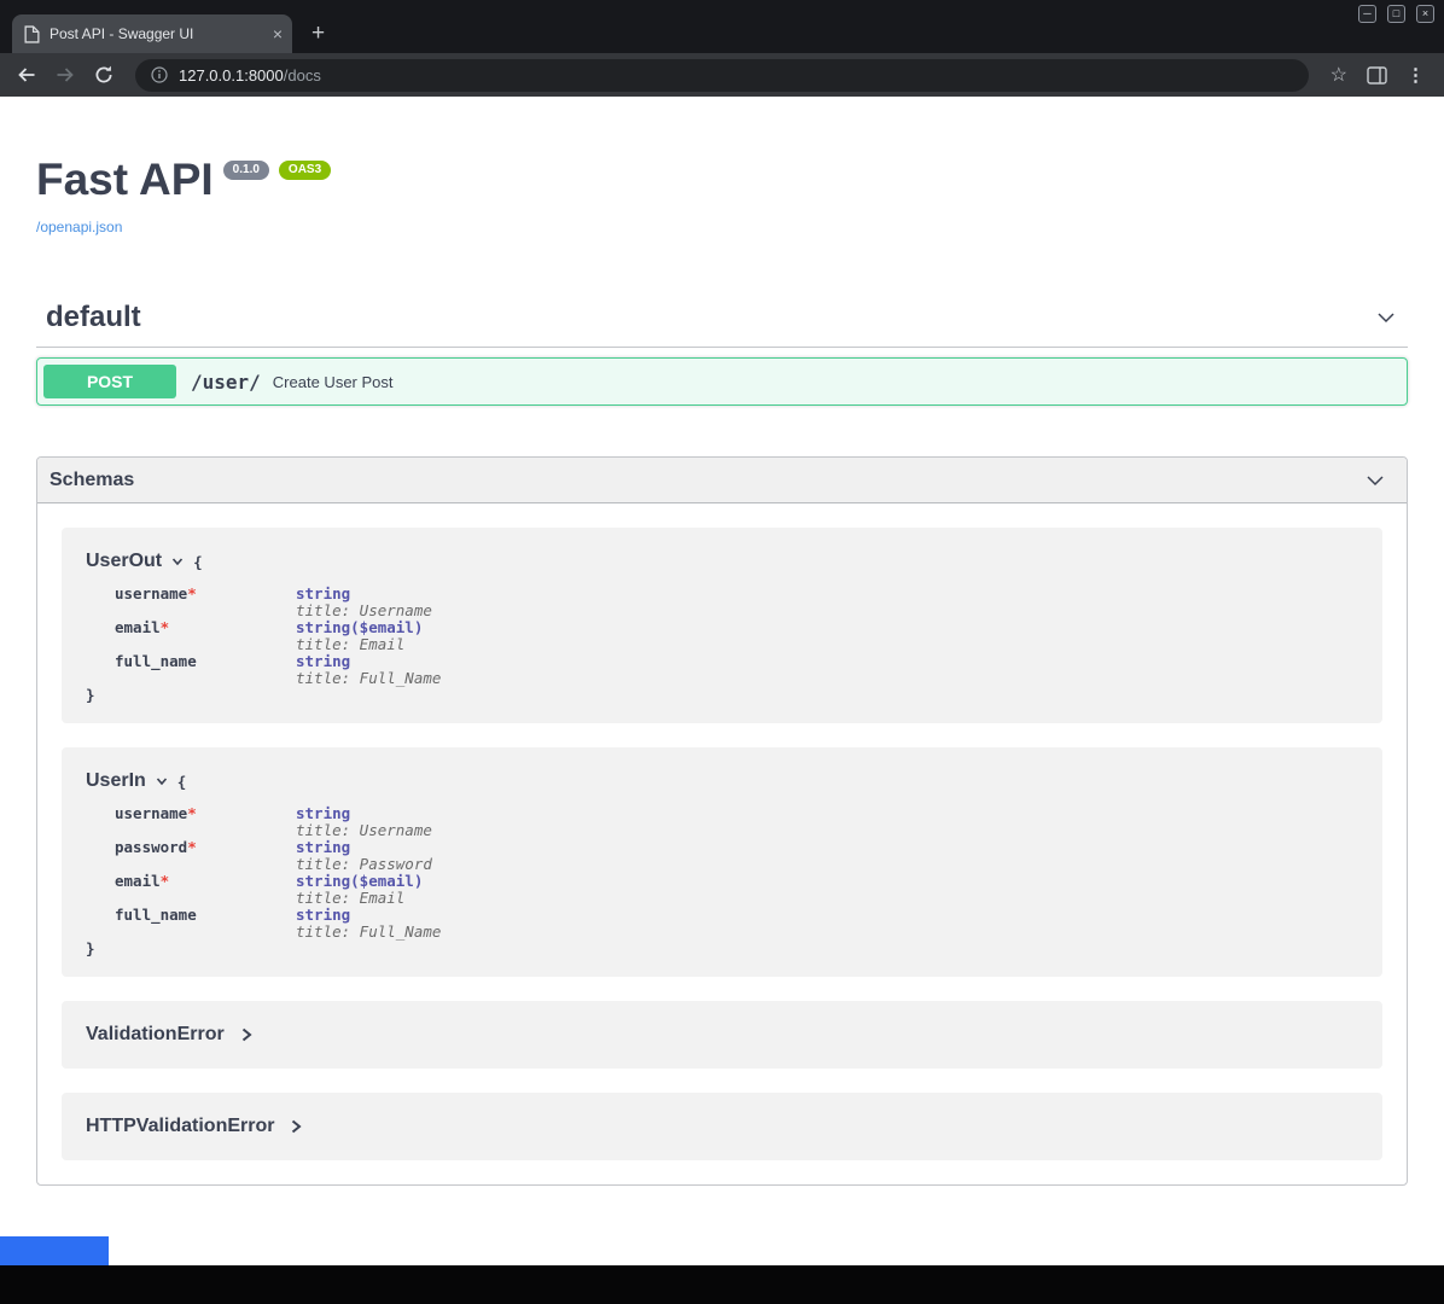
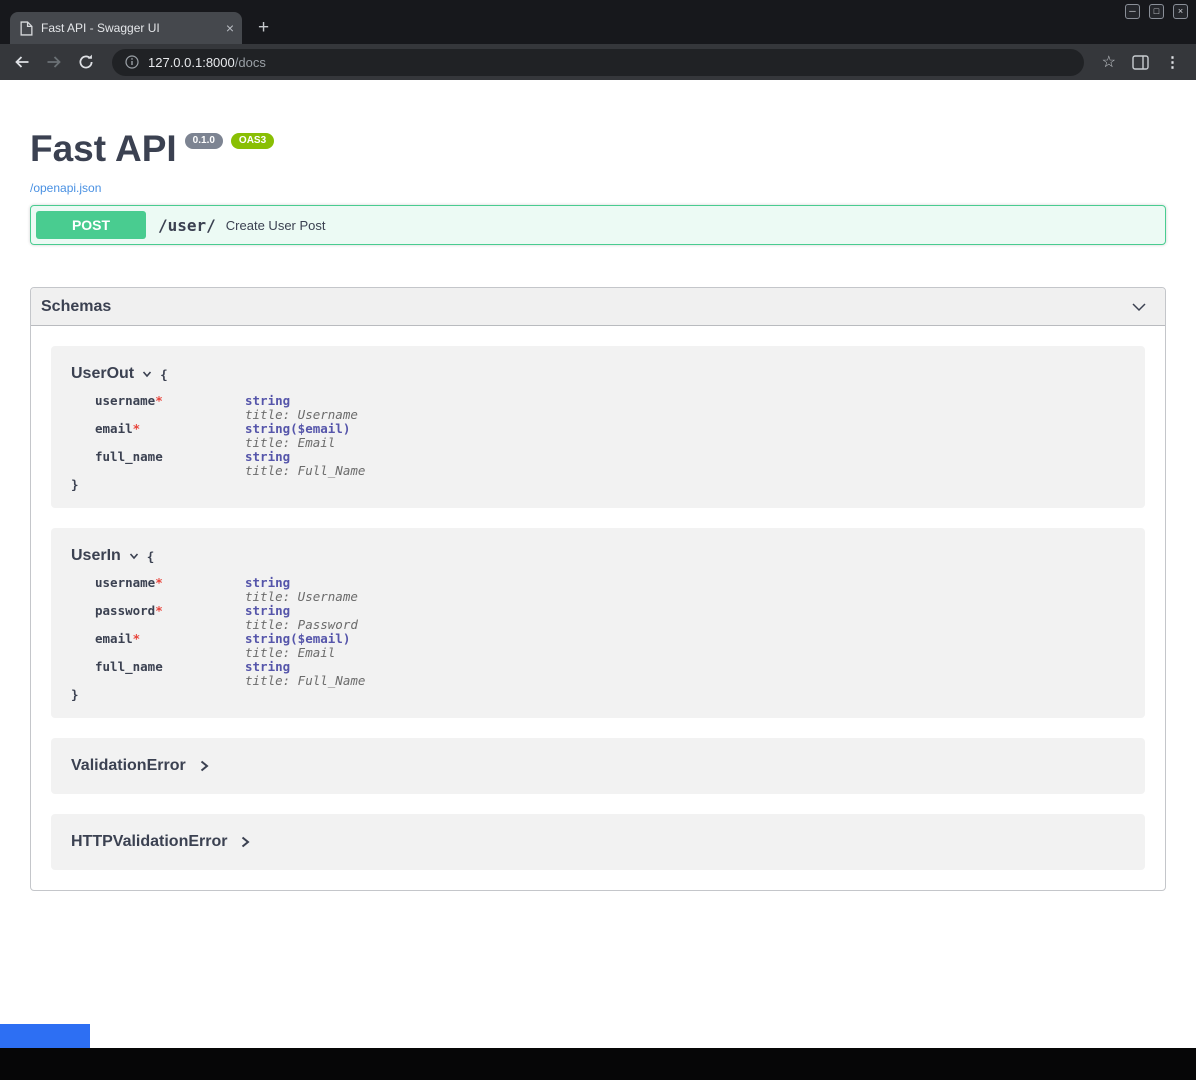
  ─
  □
  ×
- Post API - Swagger UI
+ Fast API - Swagger UI
  ×
  +
  127.0.0.1:8000/docs
  ☆
  ⋮
  Fast API
  0.1.0
  OAS3
  /openapi.json
- default
  POST
  /user/
  Create User Post
  Schemas
  UserOut
  {
  username*
  string
  title: Username
  email*
  string($email)
  title: Email
  full_name
  string
  title: Full_Name
  }
  UserIn
  {
  username*
  string
  title: Username
  password*
  string
  title: Password
  email*
  string($email)
  title: Email
  full_name
  string
  title: Full_Name
  }
  ValidationError
  HTTPValidationError
